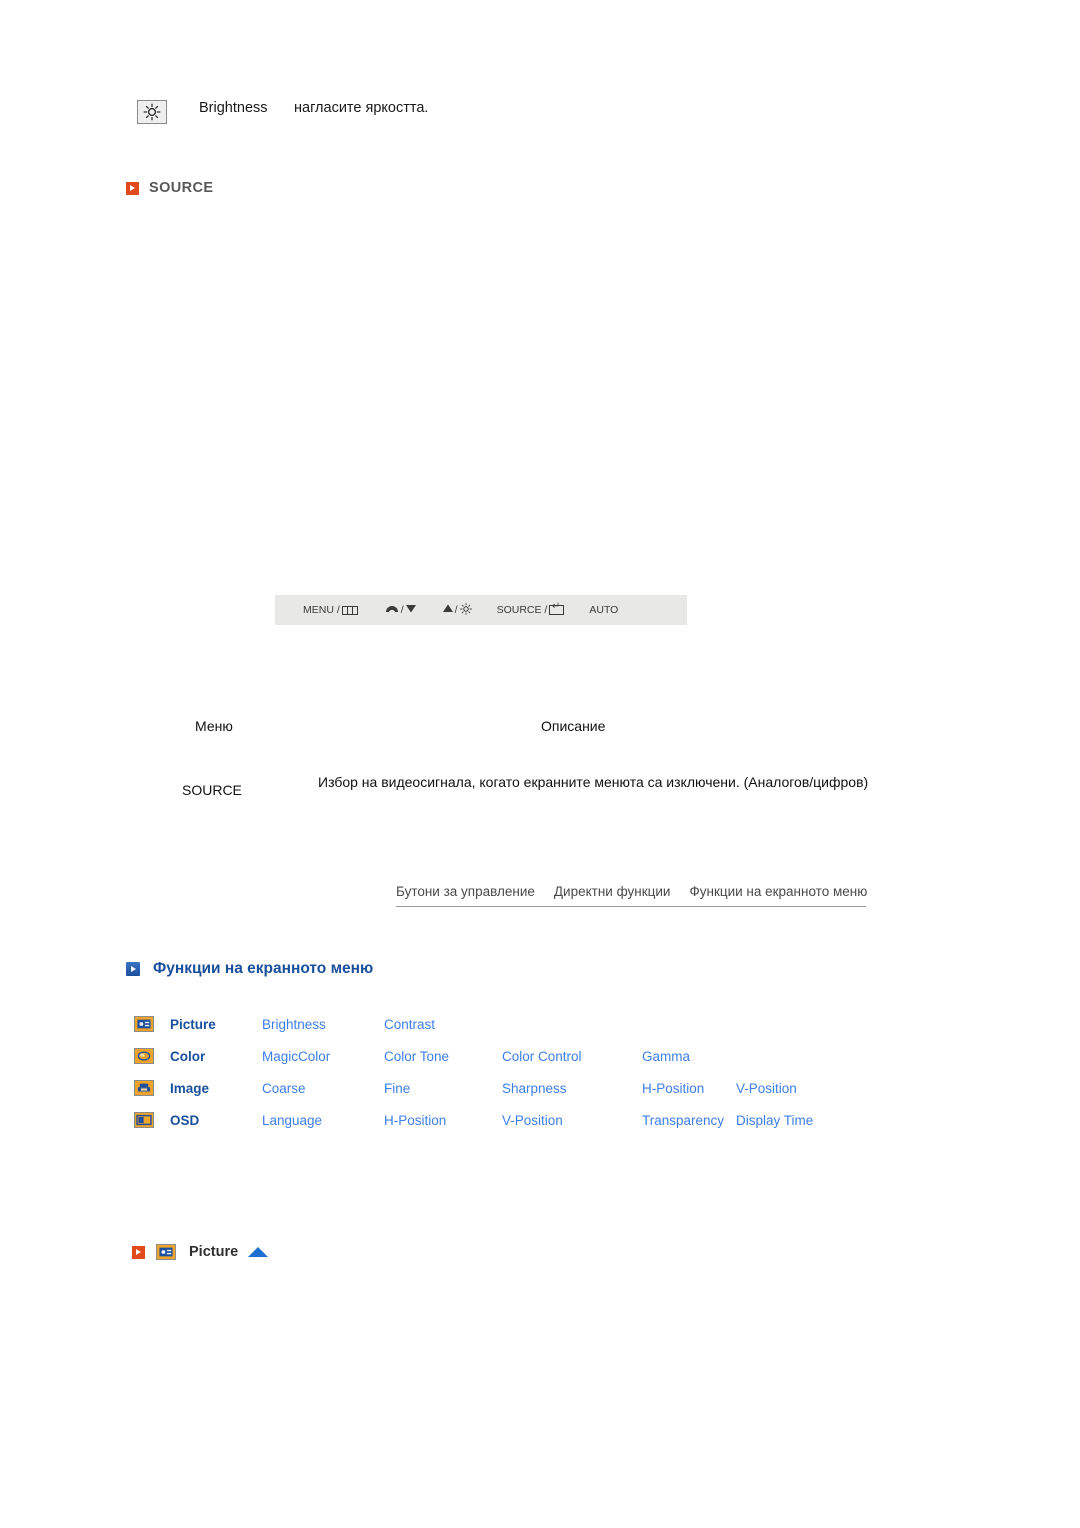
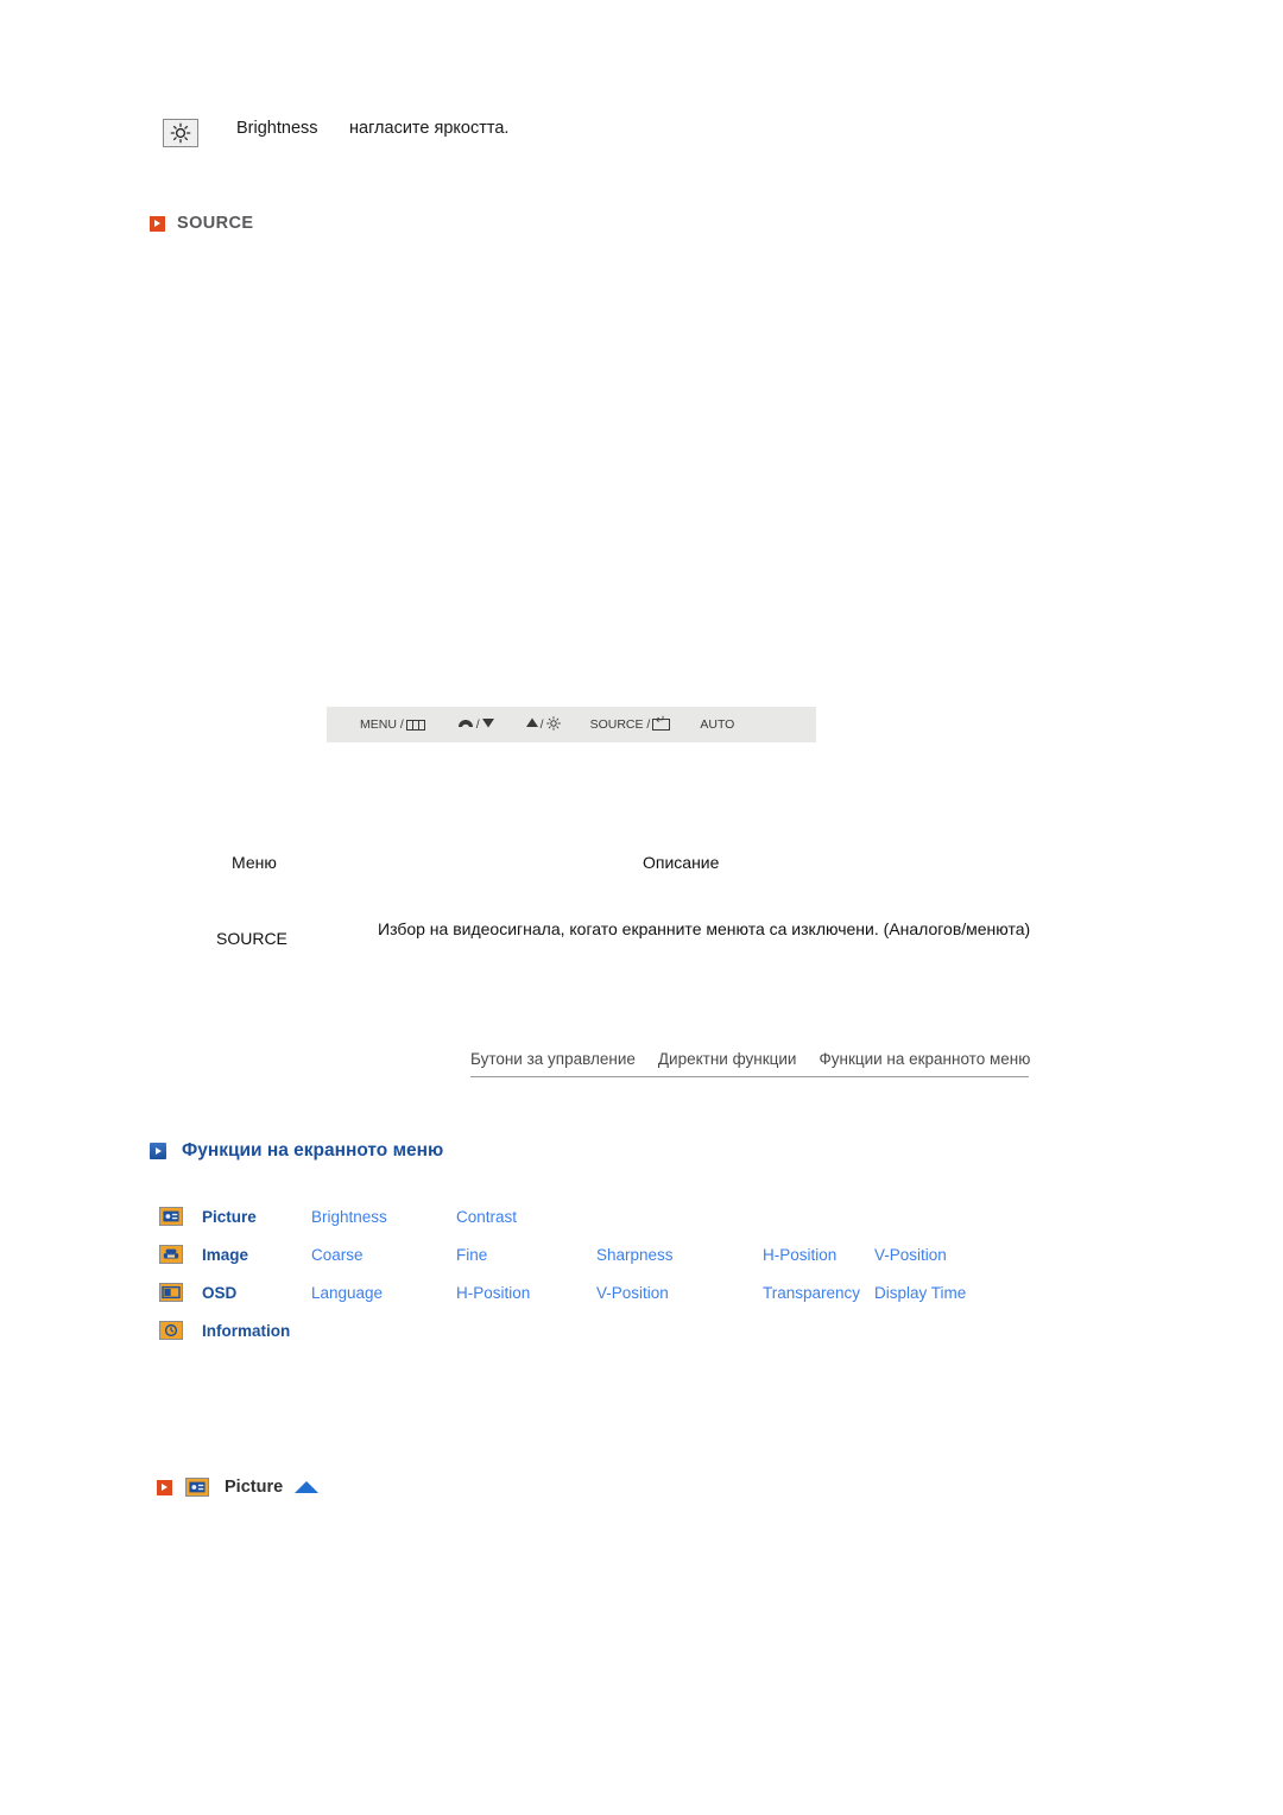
  Brightness
  нагласите яркостта.
  SOURCE
  MENU /
  /
  /
  SOURCE /
  AUTO
  Меню
  Описание
  SOURCE
- Избор на видеосигнала, когато екранните менюта са изключени. (Аналогов/цифров)
+ Избор на видеосигнала, когато екранните менюта са изключени. (Аналогов/менюта)
  Бутони за управление
  Директни функции
  Функции на екранното меню
  Функции на екранното меню
  Picture
  Brightness
  Contrast
- Color
- MagicColor
- Color Tone
- Color Control
- Gamma
  Image
  Coarse
  Fine
  Sharpness
  H-Position
  V-Position
  OSD
  Language
  H-Position
  V-Position
  Transparency
  Display Time
+ Information
  Picture
